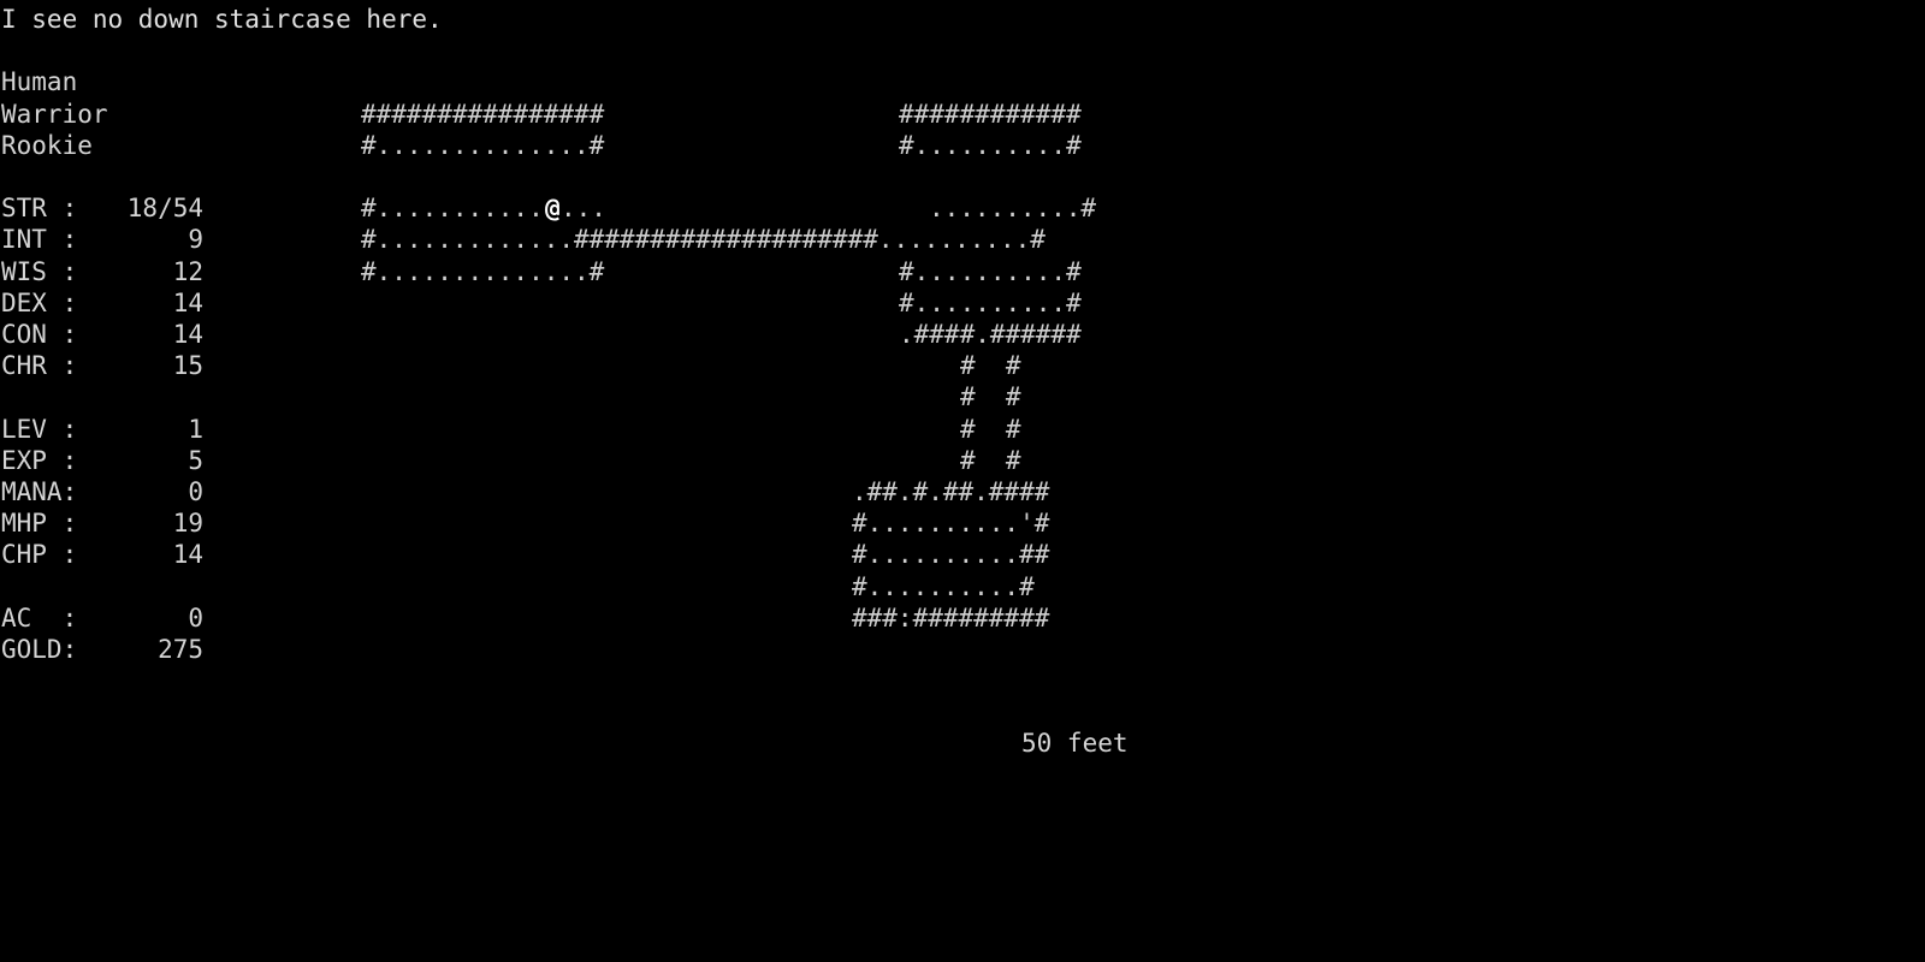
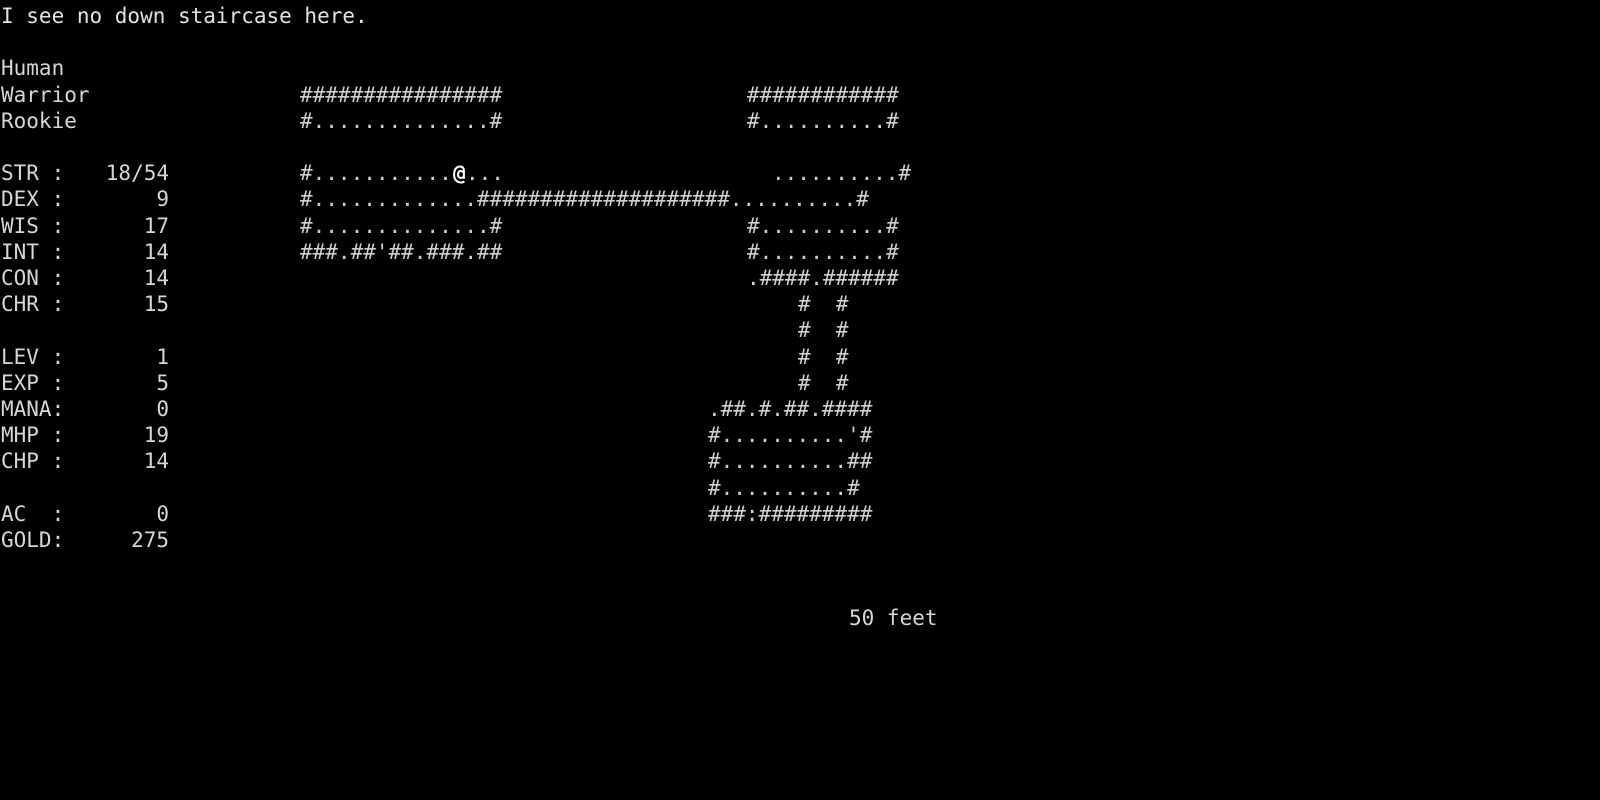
  I see no down staircase here.
  Human
  Warrior
  Rookie
  STR :
  18/54
- INT :
+ DEX :
  9
  WIS :
- 12
+ 17
- DEX :
+ INT :
  14
  CON :
  14
  CHR :
  15
  LEV :
  1
  EXP :
  5
  MANA:
  0
  MHP :
  19
  CHP :
  14
  AC :
  0
  GOLD:
  275
  ################
  ############
  #..............#
  #..........#
  #...........
  @
  ...
  ..........#
  #.............####################..........#
  #..............#
  #..........#
+ ###.##'##.###.##
  #..........#
  .####.######
  # #
  # #
  # #
  # #
  .##.#.##.####
  #..........'#
  #..........##
  #..........#
  ###:#########
  50 feet
